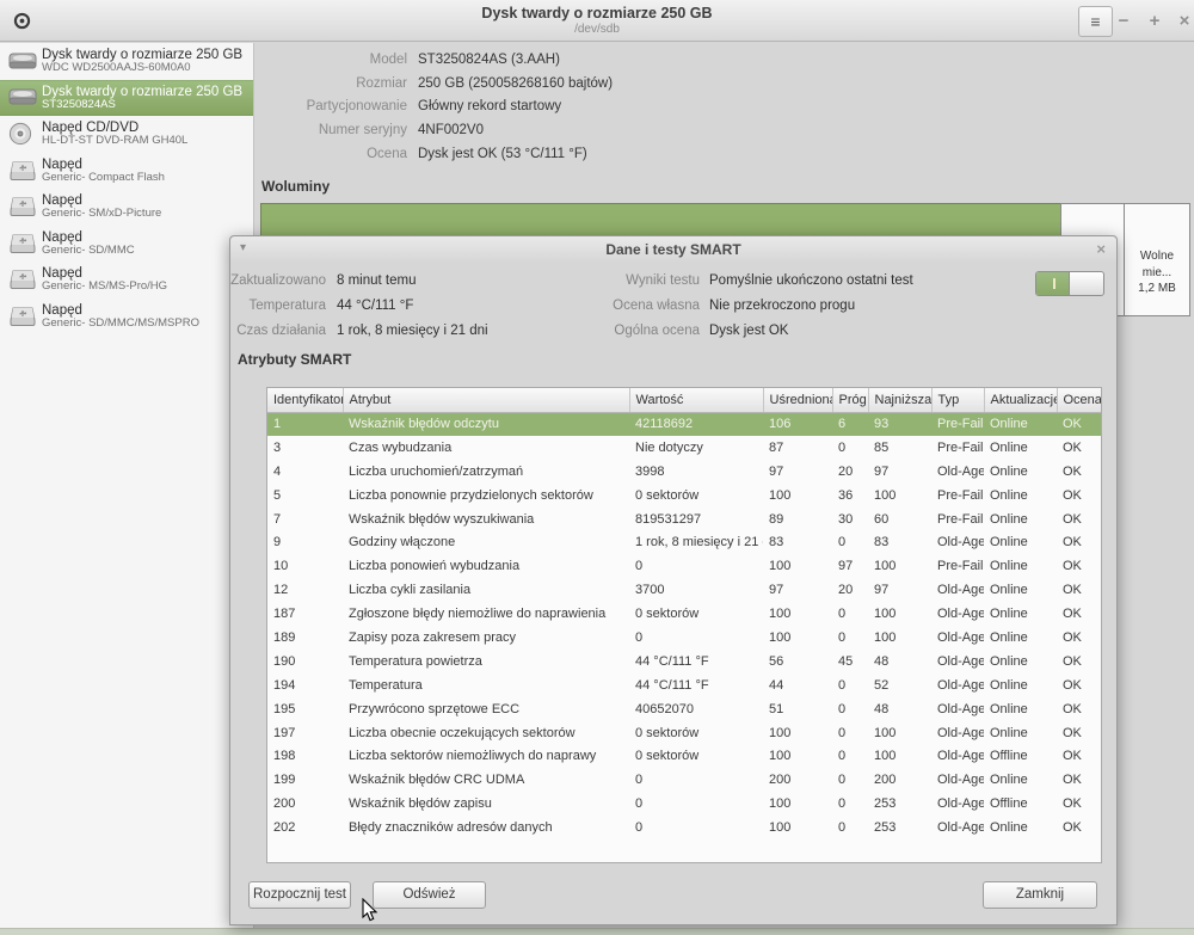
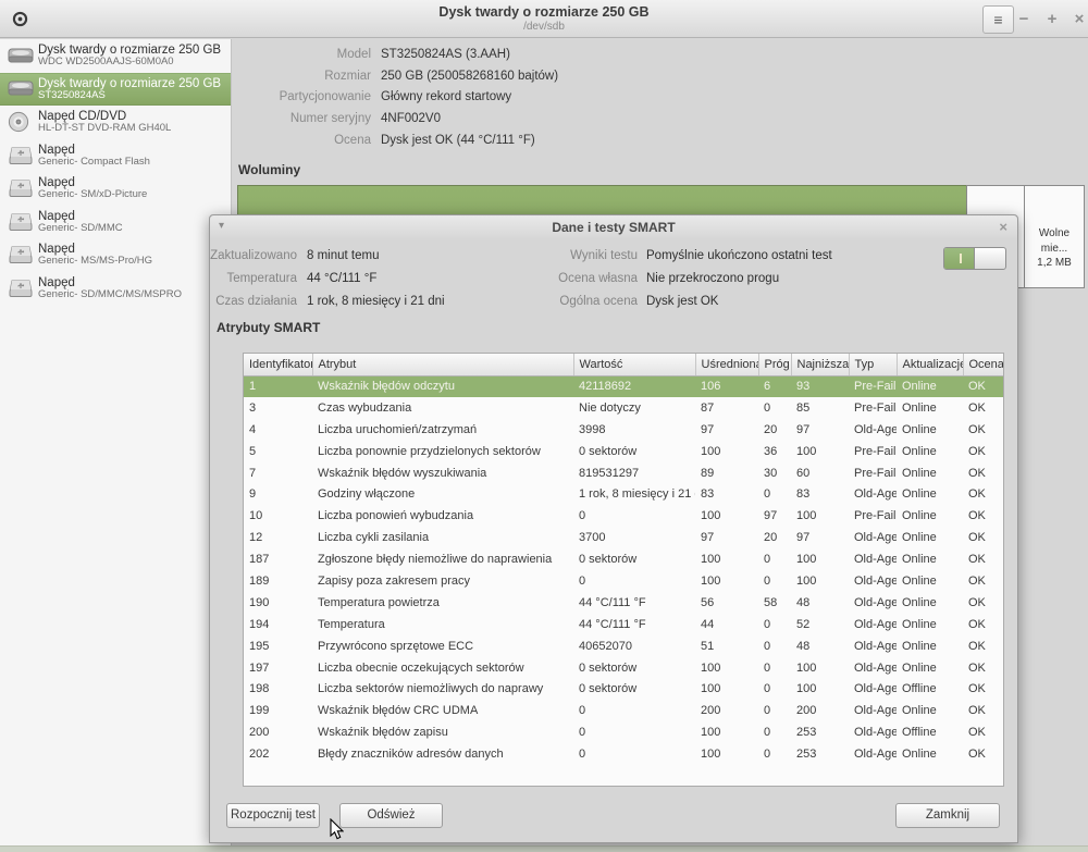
  Dysk twardy o rozmiarze 250 GB
  /dev/sdb
  ≡
  −
  +
  ×
  Dysk twardy o rozmiarze 250 GB
  WDC WD2500AAJS-60M0A0
  Dysk twardy o rozmiarze 250 GB
  ST3250824AS
  Napęd CD/DVD
  HL-DT-ST DVD-RAM GH40L
  Napęd
  Generic- Compact Flash
  Napęd
  Generic- SM/xD-Picture
  Napęd
  Generic- SD/MMC
  Napęd
  Generic- MS/MS-Pro/HG
  Napęd
  Generic- SD/MMC/MS/MSPRO
  Model
  ST3250824AS (3.AAH)
  Rozmiar
  250 GB (250058268160 bajtów)
  Partycjonowanie
  Główny rekord startowy
  Numer seryjny
  4NF002V0
  Ocena
- Dysk jest OK (53 °C/111 °F)
+ Dysk jest OK (44 °C/111 °F)
  Woluminy
  Wolne mie...
  1,2 MB
  ▾
  Dane i testy SMART
  ×
  Zaktualizowano
  8 minut temu
  Temperatura
  44 °C/111 °F
  Czas działania
  1 rok, 8 miesięcy i 21 dni
  Wyniki testu
  Pomyślnie ukończono ostatni test
  Ocena własna
  Nie przekroczono progu
  Ogólna ocena
  Dysk jest OK
  Atrybuty SMART
  Identyfikato	Atrybut	Wartość	Uśrednion	Próg	Najniższa	Typ	Aktualizacj	Ocena
  1	Wskaźnik błędów odczytu	42118692	106	6	93	Pre-Fail	Online	OK
  3	Czas wybudzania	Nie dotyczy	87	0	85	Pre-Fail	Online	OK
  4	Liczba uruchomień/zatrzymań	3998	97	20	97	Old-Age	Online	OK
  5	Liczba ponownie przydzielonych sektorów	0 sektorów	100	36	100	Pre-Fail	Online	OK
  7	Wskaźnik błędów wyszukiwania	819531297	89	30	60	Pre-Fail	Online	OK
  9	Godziny włączone	1 rok, 8 miesięcy i 21	83	0	83	Old-Age	Online	OK
  10	Liczba ponowień wybudzania	0	100	97	100	Pre-Fail	Online	OK
  12	Liczba cykli zasilania	3700	97	20	97	Old-Age	Online	OK
  187	Zgłoszone błędy niemożliwe do naprawienia	0 sektorów	100	0	100	Old-Age	Online	OK
  189	Zapisy poza zakresem pracy	0	100	0	100	Old-Age	Online	OK
- 190	Temperatura powietrza	44 °C/111 °F	56	45	48	Old-Age	Online	OK
+ 190	Temperatura powietrza	44 °C/111 °F	56	58	48	Old-Age	Online	OK
  194	Temperatura	44 °C/111 °F	44	0	52	Old-Age	Online	OK
  195	Przywrócono sprzętowe ECC	40652070	51	0	48	Old-Age	Online	OK
  197	Liczba obecnie oczekujących sektorów	0 sektorów	100	0	100	Old-Age	Online	OK
  198	Liczba sektorów niemożliwych do naprawy	0 sektorów	100	0	100	Old-Age	Offline	OK
  199	Wskaźnik błędów CRC UDMA	0	200	0	200	Old-Age	Online	OK
  200	Wskaźnik błędów zapisu	0	100	0	253	Old-Age	Offline	OK
  202	Błędy znaczników adresów danych	0	100	0	253	Old-Age	Online	OK
  Rozpocznij test
  Odśwież
  Zamknij
